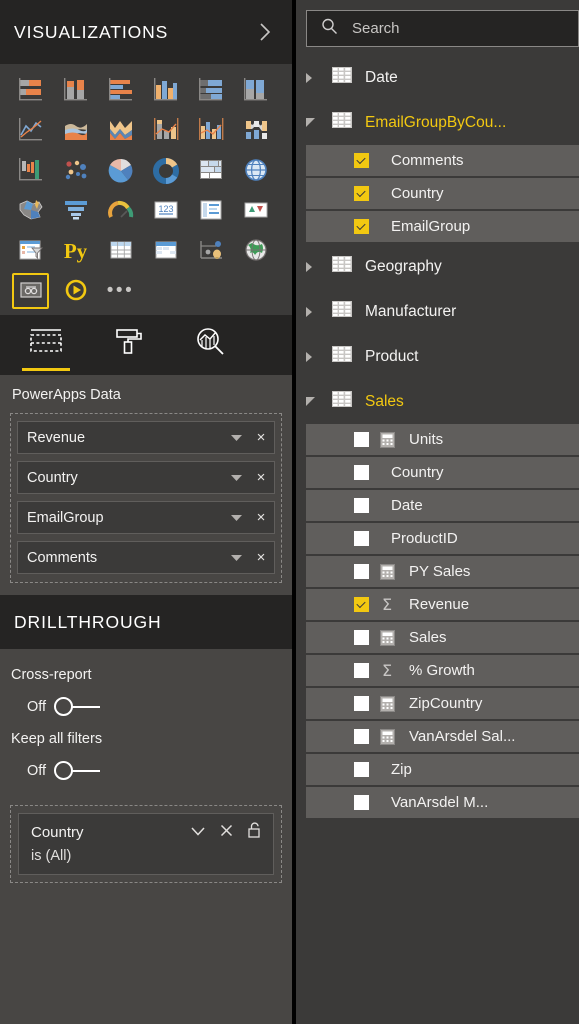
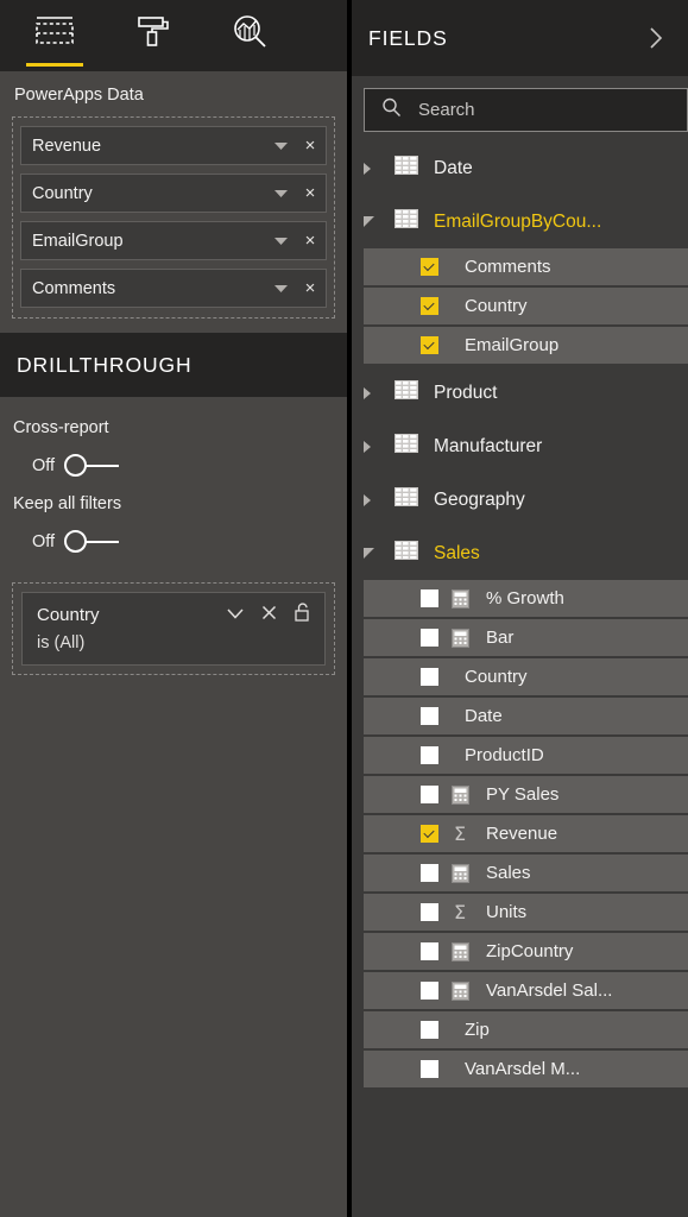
- VISUALIZATIONS
- 123
- Py
- •••
  PowerApps Data
  Revenue
  ×
  Country
  ×
  EmailGroup
  ×
  Comments
  ×
  DRILLTHROUGH
  Cross-report
  Off
  Keep all filters
  Off
  Country
  is (All)
+ FIELDS
  Search
  Date
  EmailGroupByCou...
  Comments
  Country
  EmailGroup
- Geography
+ Product
  Manufacturer
- Product
+ Geography
  Sales
- Units
+ % Growth
+ Bar
  Country
  Date
  ProductID
  PY Sales
  Σ
  Revenue
  Sales
  Σ
- % Growth
+ Units
  ZipCountry
  VanArsdel Sal...
  Zip
  VanArsdel M...
